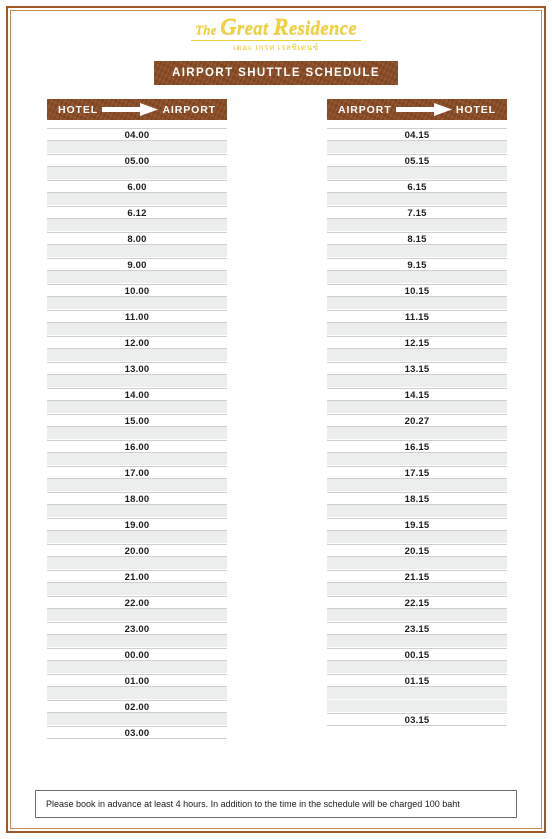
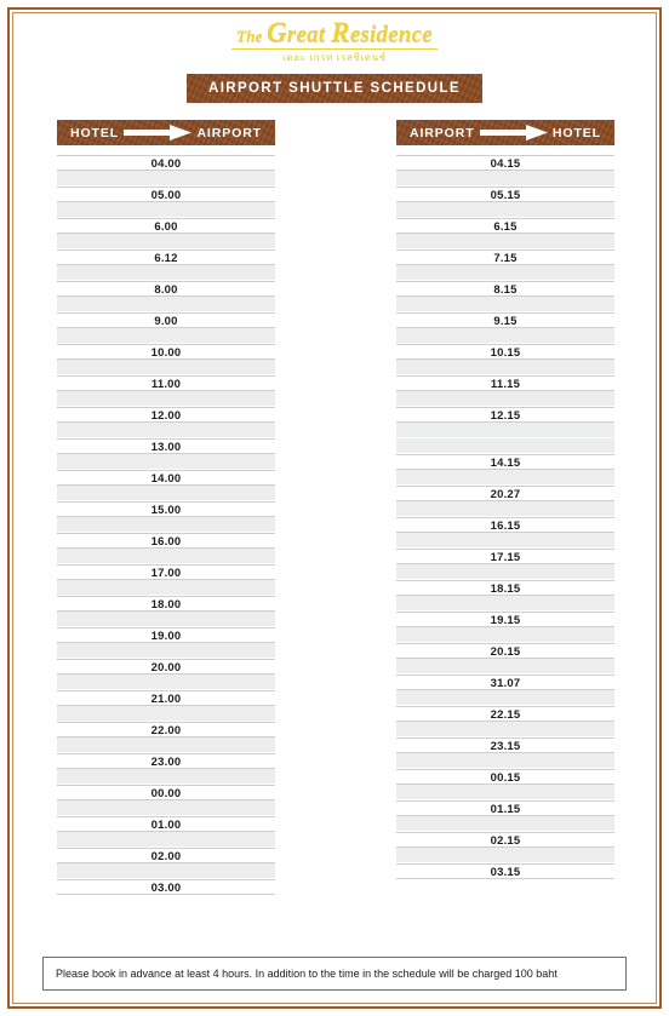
  The Great Residence
  เดอะ เกรท เรสซิเดนซ์
  AIRPORT SHUTTLE SCHEDULE
  HOTEL
  AIRPORT
  04.00
  05.00
  6.00
  6.12
  8.00
  9.00
  10.00
  11.00
  12.00
  13.00
  14.00
  15.00
  16.00
  17.00
  18.00
  19.00
  20.00
  21.00
  22.00
  23.00
  00.00
  01.00
  02.00
  03.00
  AIRPORT
  HOTEL
  04.15
  05.15
  6.15
  7.15
  8.15
  9.15
  10.15
  11.15
  12.15
- 13.15
  14.15
  20.27
  16.15
  17.15
  18.15
  19.15
  20.15
- 21.15
+ 31.07
  22.15
  23.15
  00.15
  01.15
+ 02.15
  03.15
  Please book in advance at least 4 hours. In addition to the time in the schedule will be charged 100 baht
